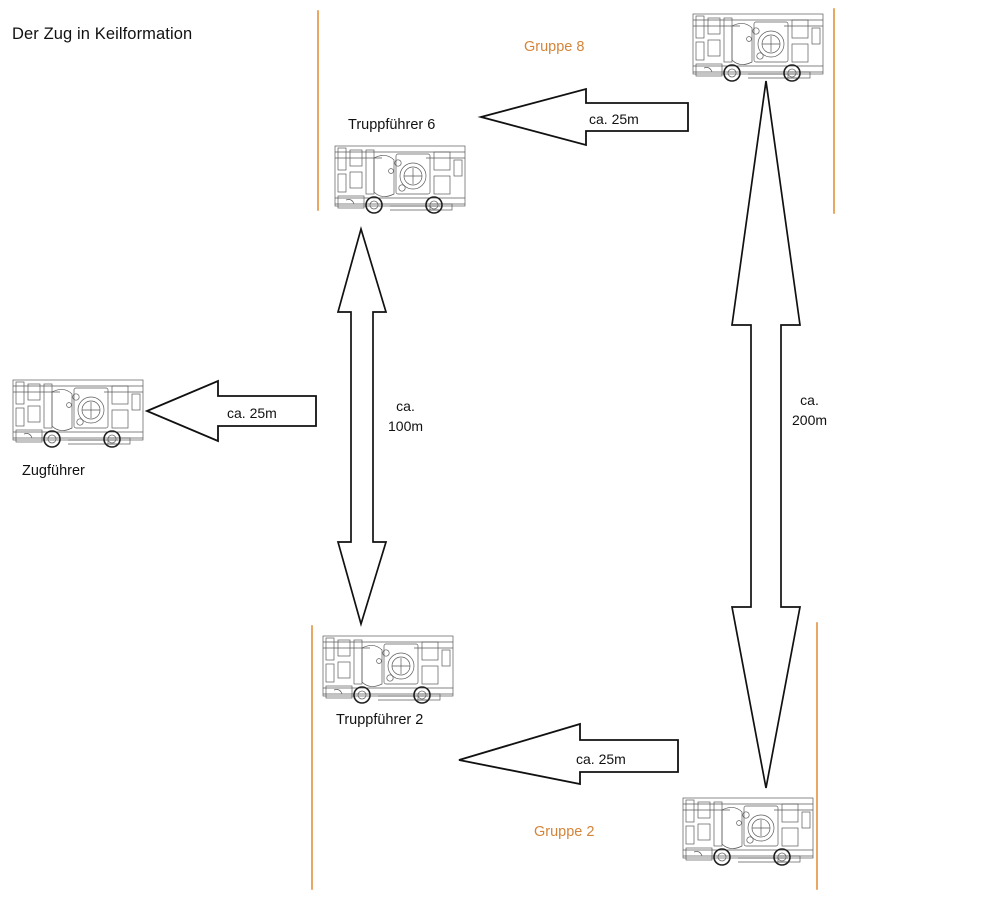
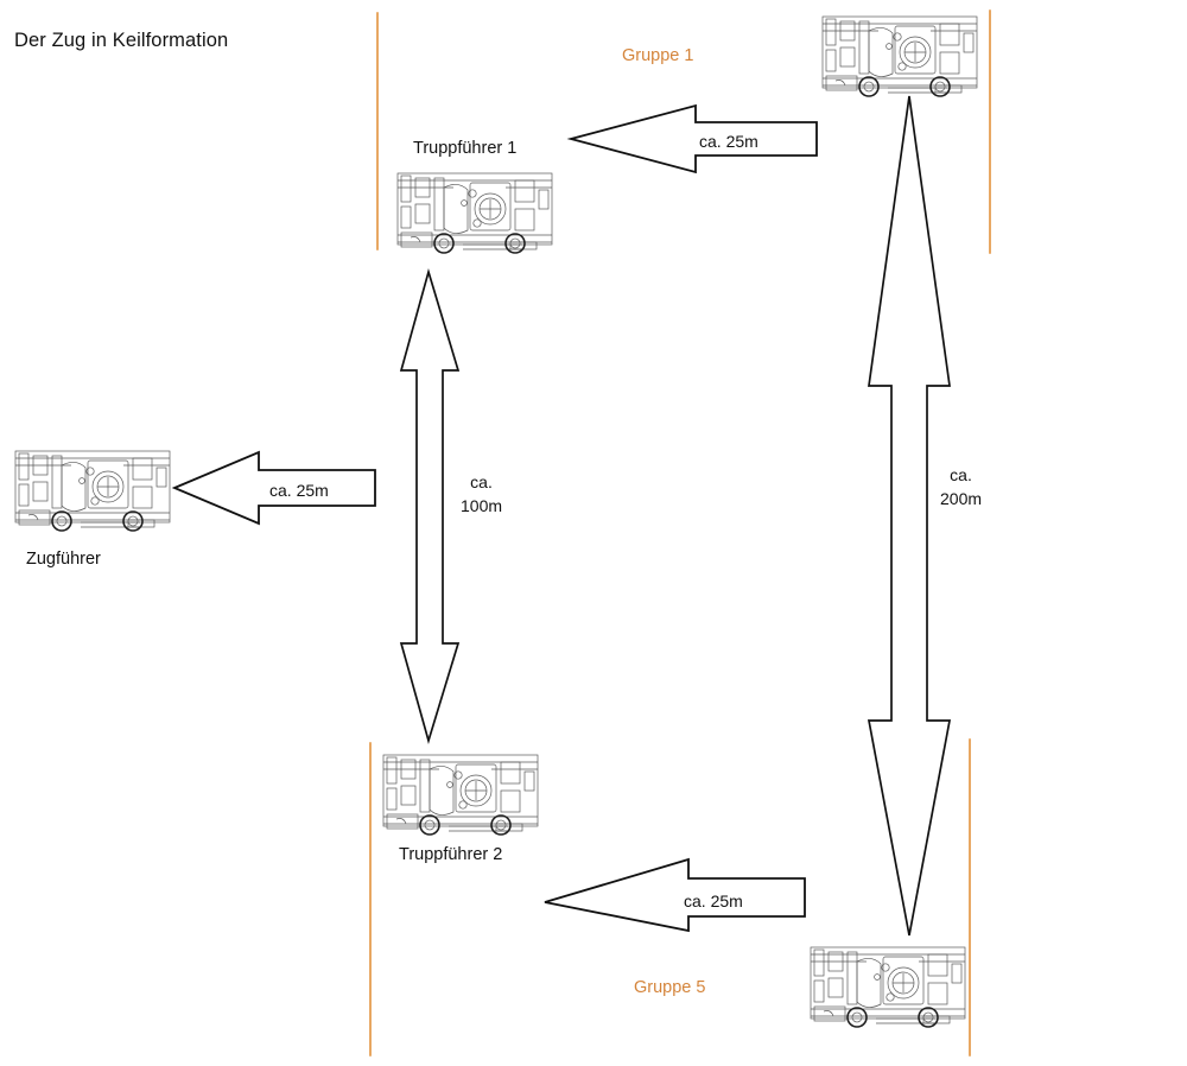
  Der Zug in Keilformation
  Zugführer
- Truppführer 6
+ Truppführer 1
  Truppführer 2
- Gruppe 8
+ Gruppe 1
- Gruppe 2
+ Gruppe 5
  ca. 25m
  ca. 25m
  ca. 25m
  ca.
  100m
  ca.
  200m
